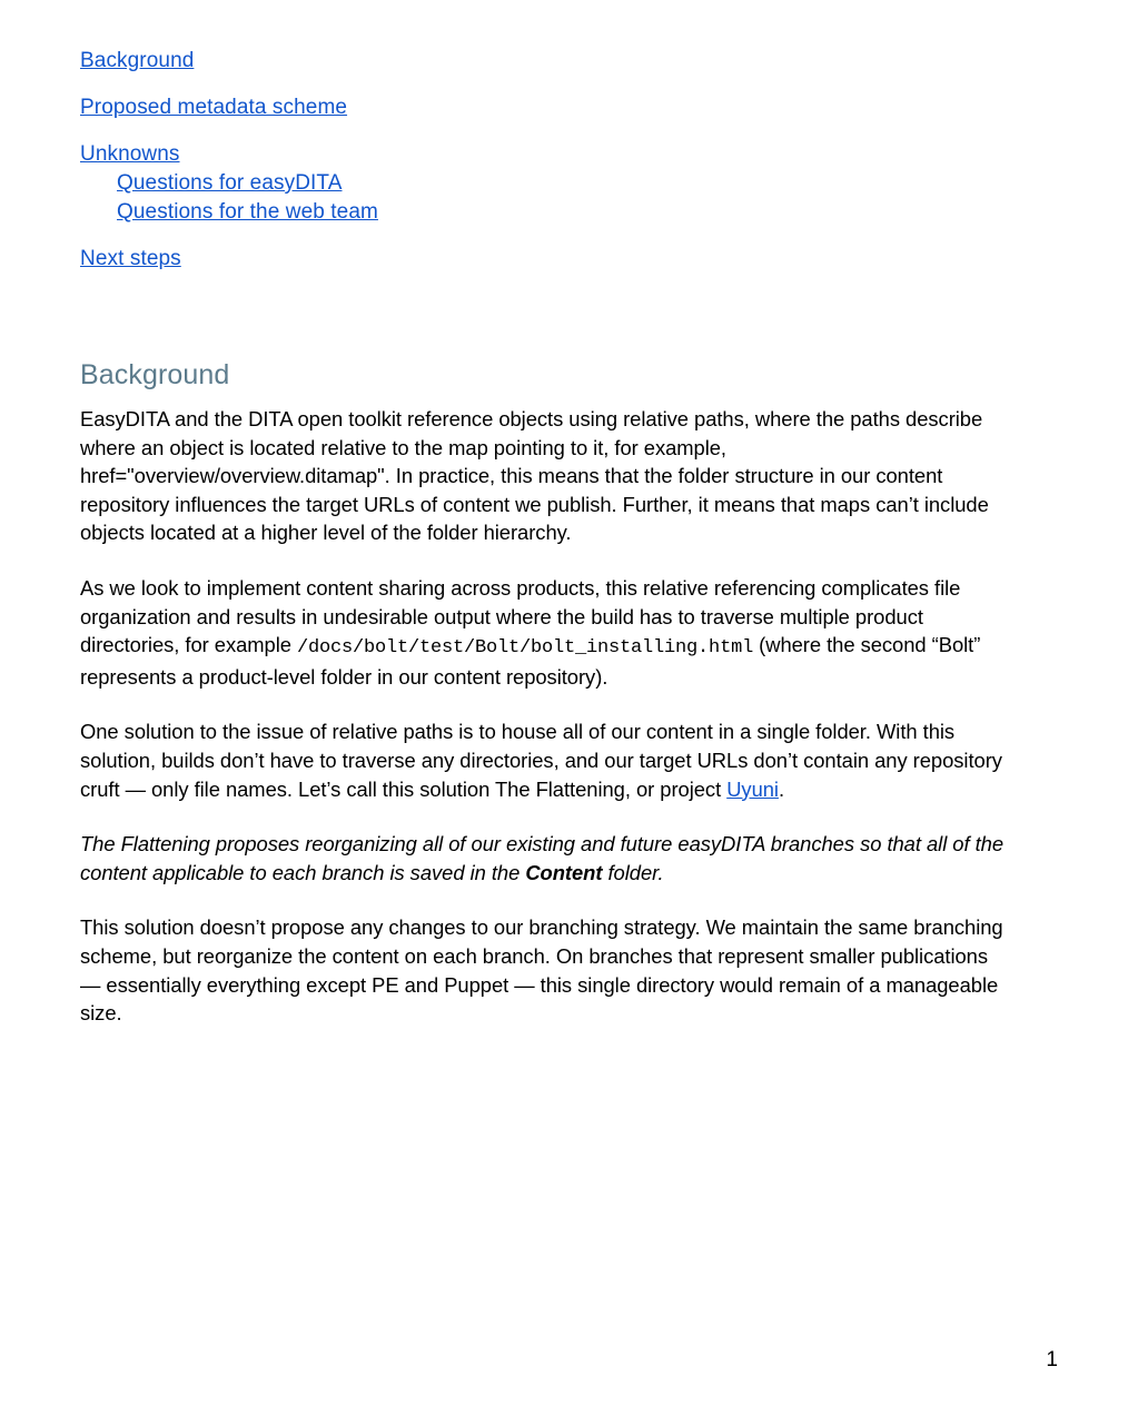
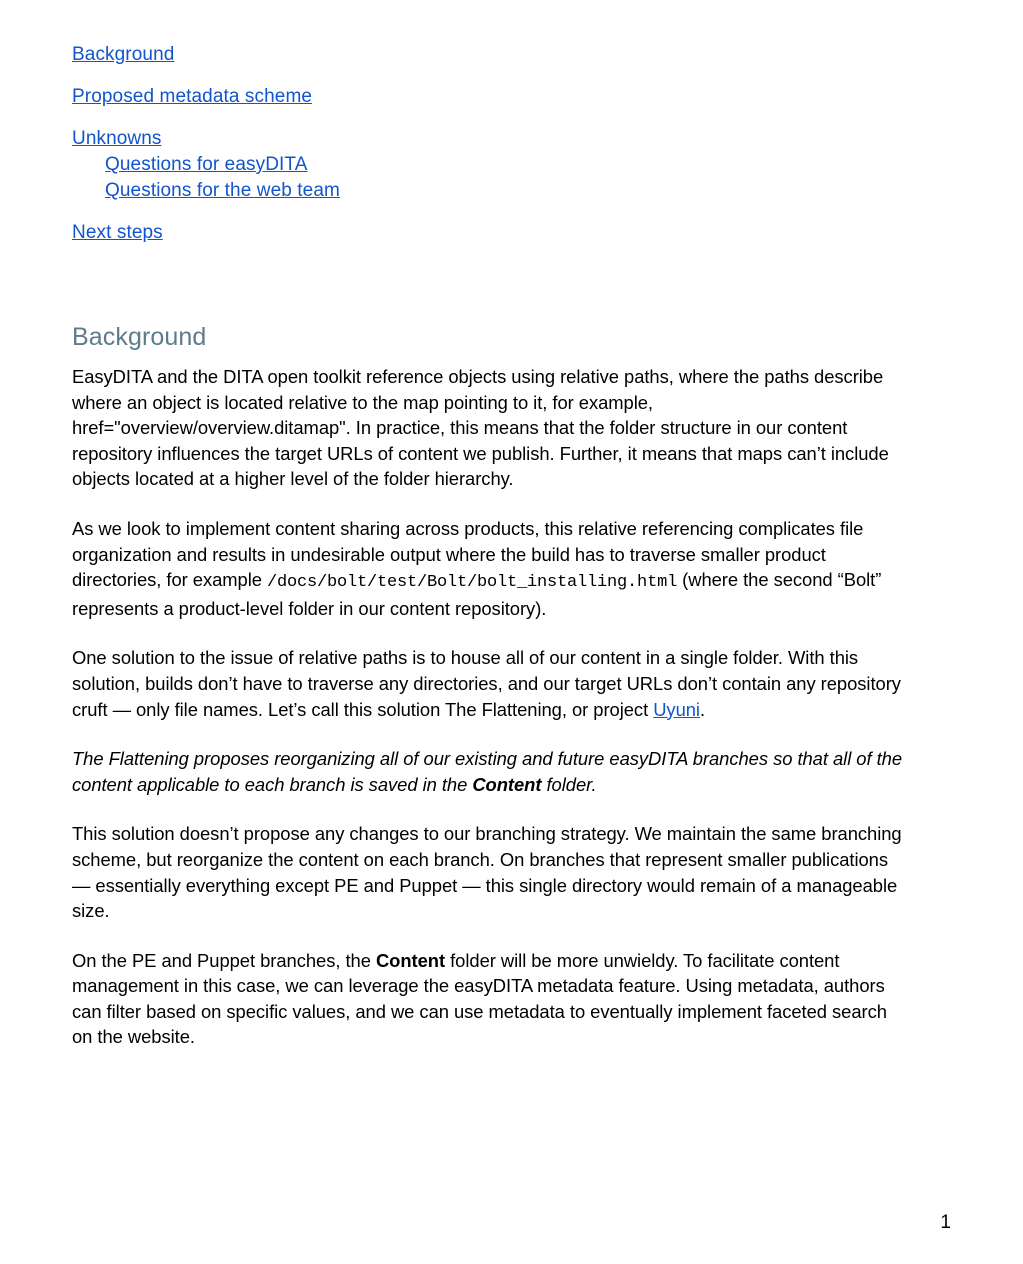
  Background
  Proposed metadata scheme
  Unknowns
  Questions for easyDITA
  Questions for the web team
  Next steps
  Background
  EasyDITA and the DITA open toolkit reference objects using relative paths, where the paths describe where an object is located relative to the map pointing to it, for example, href="overview/overview.ditamap". In practice, this means that the folder structure in our content repository influences the target URLs of content we publish. Further, it means that maps can’t include objects located at a higher level of the folder hierarchy.
- As we look to implement content sharing across products, this relative referencing complicates file organization and results in undesirable output where the build has to traverse multiple product directories, for example /docs/bolt/test/Bolt/bolt_installing.html (where the second “Bolt” represents a product-level folder in our content repository).
+ As we look to implement content sharing across products, this relative referencing complicates file organization and results in undesirable output where the build has to traverse smaller product directories, for example /docs/bolt/test/Bolt/bolt_installing.html (where the second “Bolt” represents a product-level folder in our content repository).
  One solution to the issue of relative paths is to house all of our content in a single folder. With this solution, builds don’t have to traverse any directories, and our target URLs don’t contain any repository cruft — only file names. Let’s call this solution The Flattening, or project Uyuni.
  The Flattening proposes reorganizing all of our existing and future easyDITA branches so that all of the content applicable to each branch is saved in the Content folder.
  This solution doesn’t propose any changes to our branching strategy. We maintain the same branching scheme, but reorganize the content on each branch. On branches that represent smaller publications — essentially everything except PE and Puppet — this single directory would remain of a manageable size.
+ On the PE and Puppet branches, the Content folder will be more unwieldy. To facilitate content management in this case, we can leverage the easyDITA metadata feature. Using metadata, authors can filter based on specific values, and we can use metadata to eventually implement faceted search on the website.
  1
